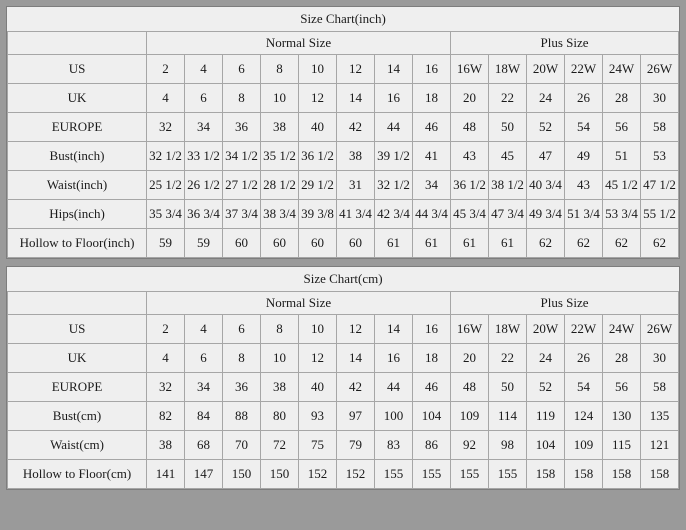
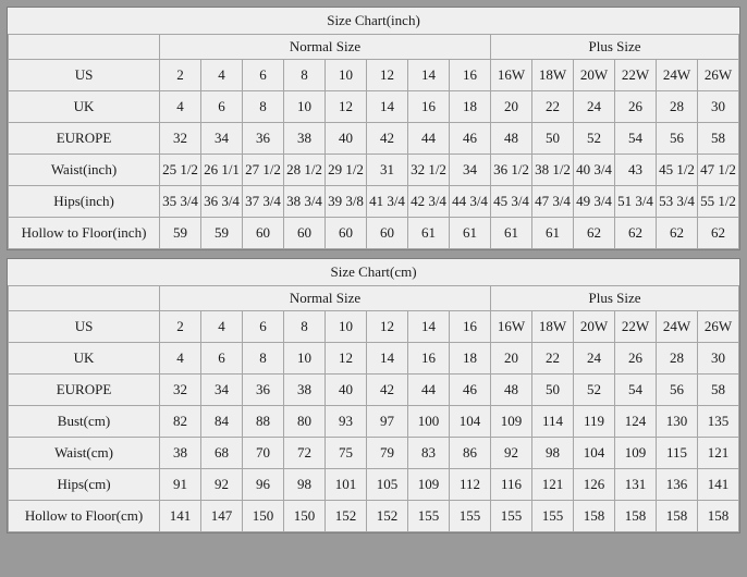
  Size Chart(inch)
  	Normal Size	Plus Size
  US	2	4	6	8	10	12	14	16	16W	18W	20W	22W	24W	26W
  UK	4	6	8	10	12	14	16	18	20	22	24	26	28	30
  EUROPE	32	34	36	38	40	42	44	46	48	50	52	54	56	58
- Bust(inch)	32 1/2	33 1/2	34 1/2	35 1/2	36 1/2	38	39 1/2	41	43	45	47	49	51	53
- Waist(inch)	25 1/2	26 1/2	27 1/2	28 1/2	29 1/2	31	32 1/2	34	36 1/2	38 1/2	40 3/4	43	45 1/2	47 1/2
+ Waist(inch)	25 1/2	26 1/1	27 1/2	28 1/2	29 1/2	31	32 1/2	34	36 1/2	38 1/2	40 3/4	43	45 1/2	47 1/2
  Hips(inch)	35 3/4	36 3/4	37 3/4	38 3/4	39 3/8	41 3/4	42 3/4	44 3/4	45 3/4	47 3/4	49 3/4	51 3/4	53 3/4	55 1/2
  Hollow to Floor(inch)	59	59	60	60	60	60	61	61	61	61	62	62	62	62
  Size Chart(cm)
  	Normal Size	Plus Size
  US	2	4	6	8	10	12	14	16	16W	18W	20W	22W	24W	26W
  UK	4	6	8	10	12	14	16	18	20	22	24	26	28	30
  EUROPE	32	34	36	38	40	42	44	46	48	50	52	54	56	58
  Bust(cm)	82	84	88	80	93	97	100	104	109	114	119	124	130	135
  Waist(cm)	38	68	70	72	75	79	83	86	92	98	104	109	115	121
+ Hips(cm)	91	92	96	98	101	105	109	112	116	121	126	131	136	141
  Hollow to Floor(cm)	141	147	150	150	152	152	155	155	155	155	158	158	158	158
